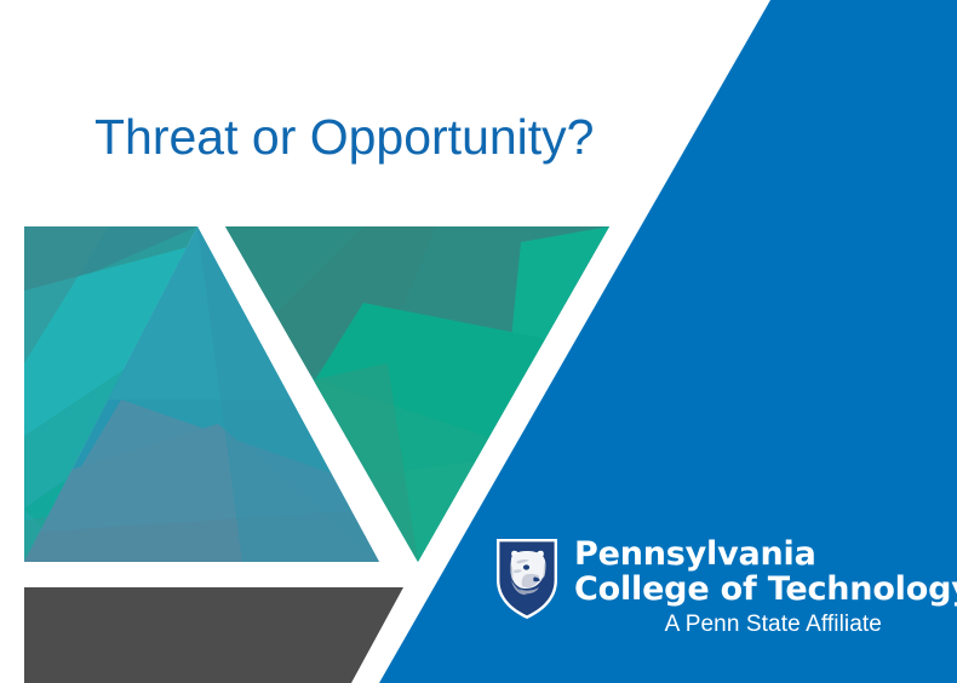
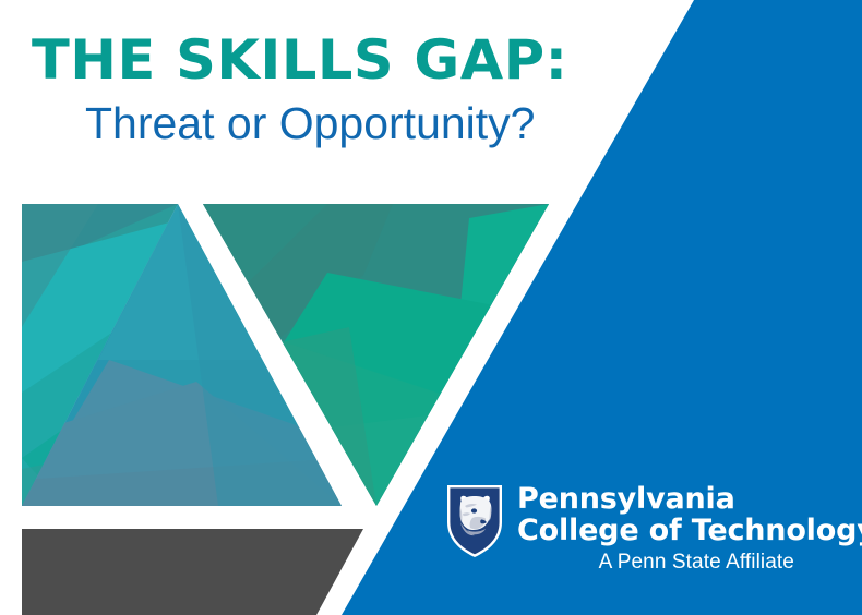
+ THE SKILLS GAP:
  Threat or Opportunity?
  Pennsylvania
  College of Technolog
  A Penn State Affiliate
